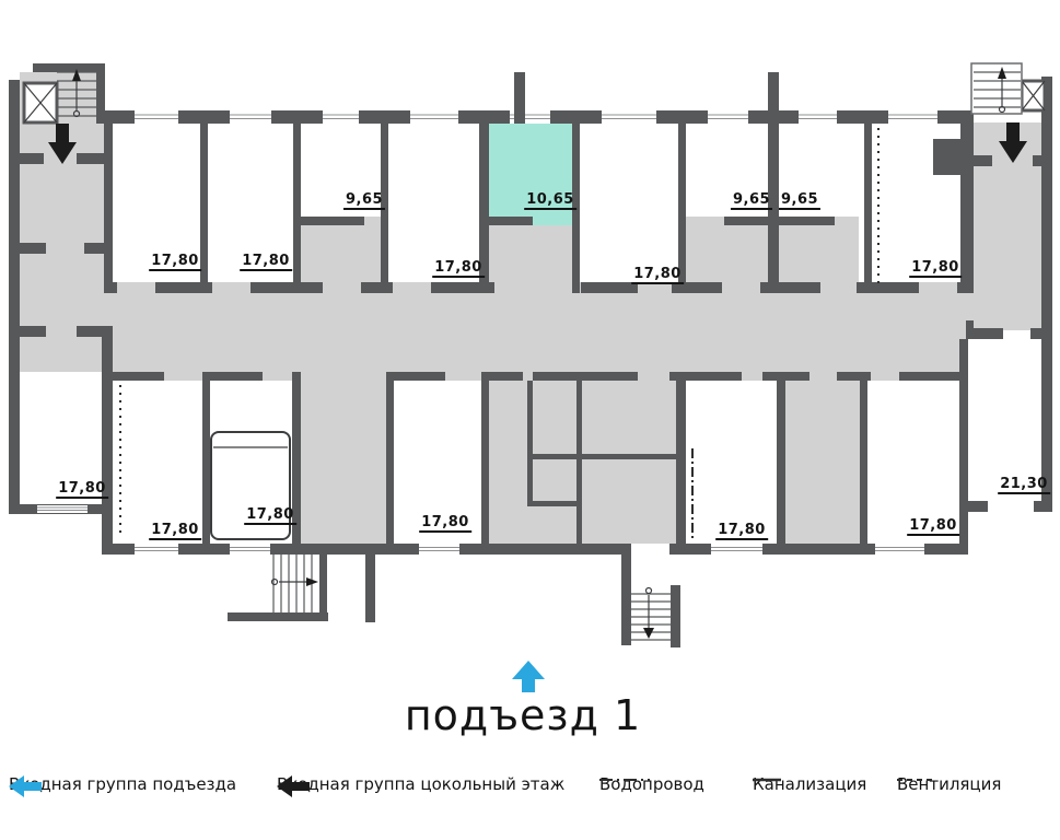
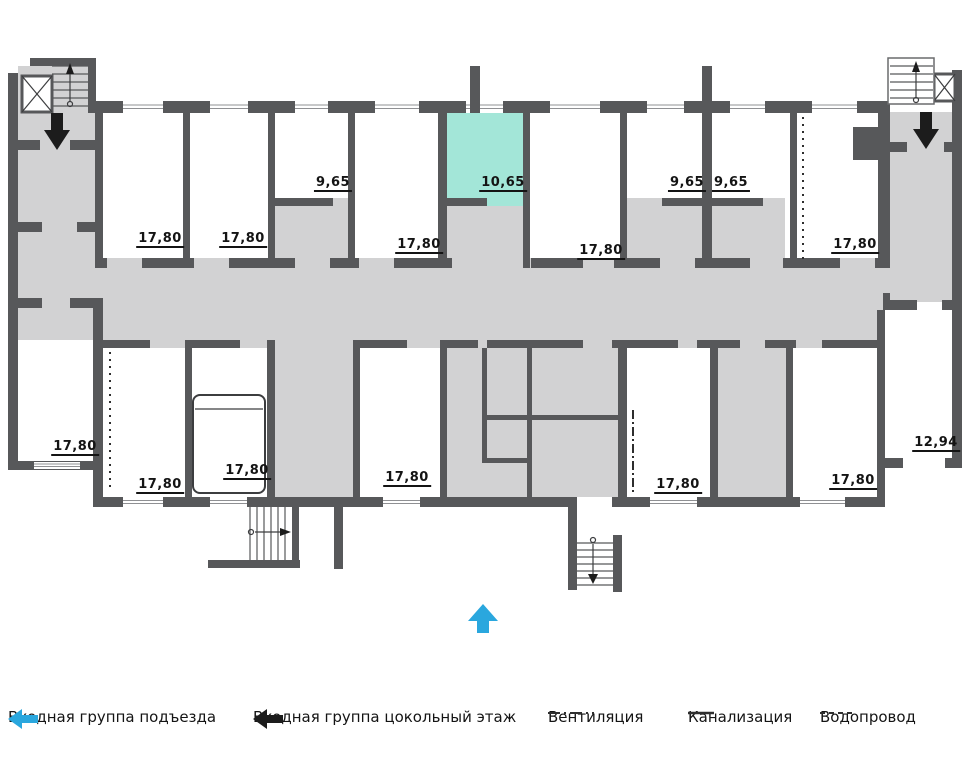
  17,80
  17,80
  9,65
  17,80
  10,65
  17,80
  9,65
  9,65
  17,80
  17,80
  17,80
  17,80
  17,80
  17,80
  17,80
- 21,30
+ 12,94
- подъезд 1
  дная группа подъезда
  дная группа цокольный этаж
- Водопровод
+ Вентиляция
  Канализация
- Вентиляция
+ Водопровод
